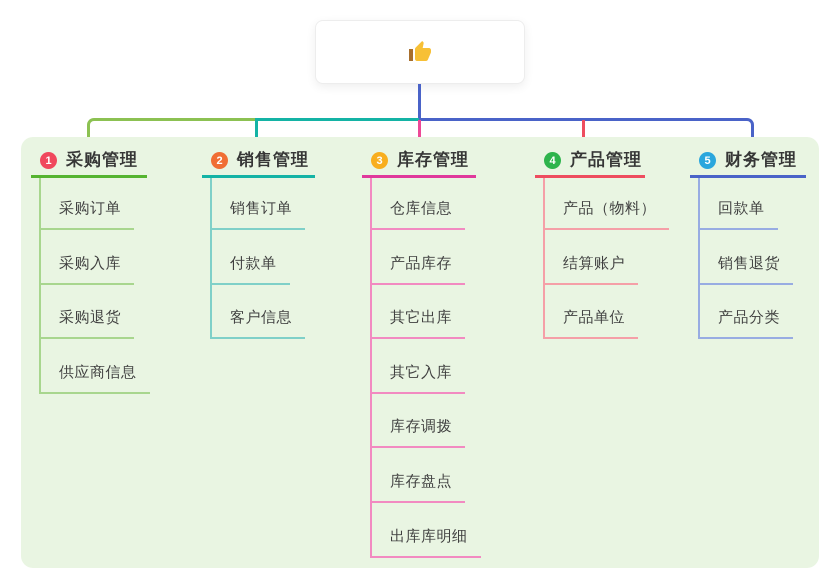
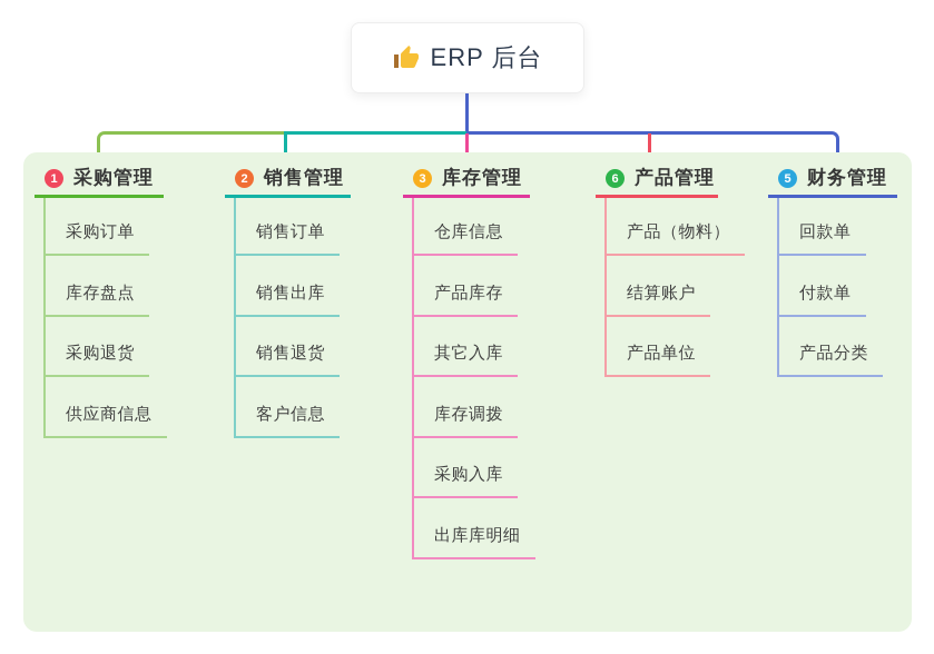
+ ERP 后台
  1
  采购管理
  采购订单
- 采购入库
+ 库存盘点
  采购退货
  供应商信息
  2
  销售管理
  销售订单
+ 销售出库
- 付款单
+ 销售退货
  客户信息
  3
  库存管理
  仓库信息
  产品库存
- 其它出库
  其它入库
  库存调拨
- 库存盘点
+ 采购入库
  出库库明细
- 4
+ 6
  产品管理
  产品（物料）
  结算账户
  产品单位
  5
  财务管理
  回款单
- 销售退货
+ 付款单
  产品分类
